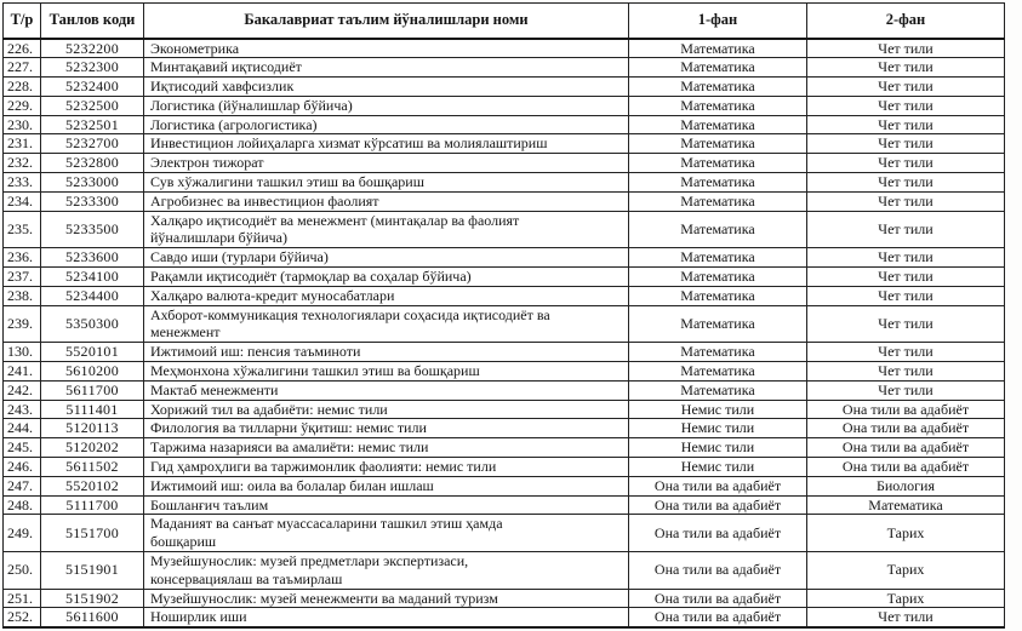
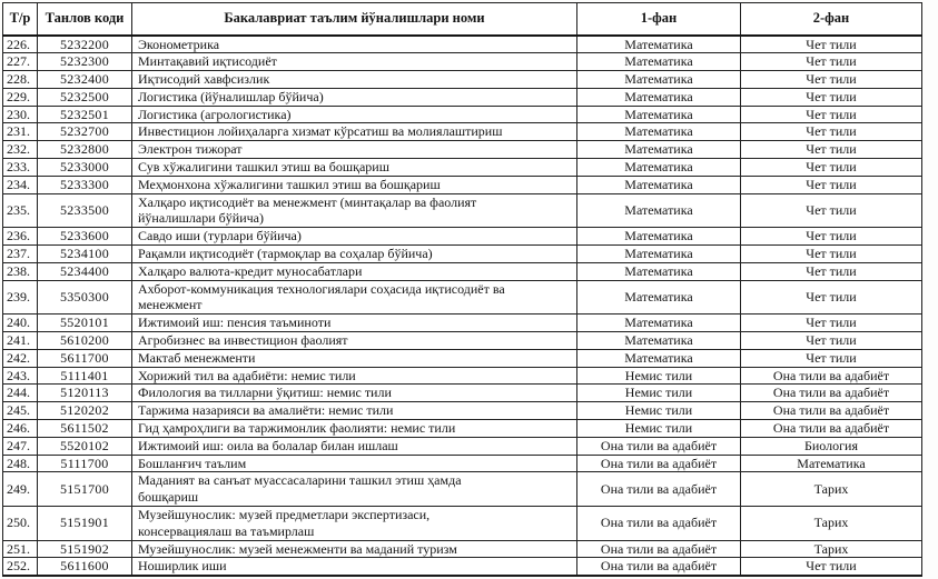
  Т/р	Танлов коди	Бакалавриат таълим йўналишлари номи	1-фан	2-фан
  226.	5232200	Эконометрика	Математика	Чет тили
  227.	5232300	Минтақавий иқтисодиёт	Математика	Чет тили
  228.	5232400	Иқтисодий хавфсизлик	Математика	Чет тили
  229.	5232500	Логистика (йўналишлар бўйича)	Математика	Чет тили
  230.	5232501	Логистика (агрологистика)	Математика	Чет тили
  231.	5232700	Инвестицион лойиҳаларга хизмат кўрсатиш ва молиялаштириш	Математика	Чет тили
  232.	5232800	Электрон тижорат	Математика	Чет тили
  233.	5233000	Сув хўжалигини ташкил этиш ва бошқариш	Математика	Чет тили
- 234.	5233300	Агробизнес ва инвестицион фаолият	Математика	Чет тили
+ 234.	5233300	Меҳмонхона хўжалигини ташкил этиш ва бошқариш	Математика	Чет тили
  235.	5233500	Халқаро иқтисодиёт ва менежмент (минтақалар ва фаолият йўналишлари бўйича)	Математика	Чет тили
  236.	5233600	Савдо иши (турлари бўйича)	Математика	Чет тили
  237.	5234100	Рақамли иқтисодиёт (тармоқлар ва соҳалар бўйича)	Математика	Чет тили
  238.	5234400	Халқаро валюта-кредит муносабатлари	Математика	Чет тили
  239.	5350300	Ахборот-коммуникация технологиялари соҳасида иқтисодиёт ва менежмент	Математика	Чет тили
- 130.	5520101	Ижтимоий иш: пенсия таъминоти	Математика	Чет тили
+ 240.	5520101	Ижтимоий иш: пенсия таъминоти	Математика	Чет тили
- 241.	5610200	Меҳмонхона хўжалигини ташкил этиш ва бошқариш	Математика	Чет тили
+ 241.	5610200	Агробизнес ва инвестицион фаолият	Математика	Чет тили
  242.	5611700	Мактаб менежменти	Математика	Чет тили
  243.	5111401	Хорижий тил ва адабиёти: немис тили	Немис тили	Она тили ва адабиёт
  244.	5120113	Филология ва тилларни ўқитиш: немис тили	Немис тили	Она тили ва адабиёт
  245.	5120202	Таржима назарияси ва амалиёти: немис тили	Немис тили	Она тили ва адабиёт
  246.	5611502	Гид ҳамроҳлиги ва таржимонлик фаолияти: немис тили	Немис тили	Она тили ва адабиёт
  247.	5520102	Ижтимоий иш: оила ва болалар билан ишлаш	Она тили ва адабиёт	Биология
  248.	5111700	Бошланғич таълим	Она тили ва адабиёт	Математика
  249.	5151700	Маданият ва санъат муассасаларини ташкил этиш ҳамда бошқариш	Она тили ва адабиёт	Тарих
  250.	5151901	Музейшунослик: музей предметлари экспертизаси, консервациялаш ва таъмирлаш	Она тили ва адабиёт	Тарих
  251.	5151902	Музейшунослик: музей менежменти ва маданий туризм	Она тили ва адабиёт	Тарих
  252.	5611600	Ноширлик иши	Она тили ва адабиёт	Чет тили
